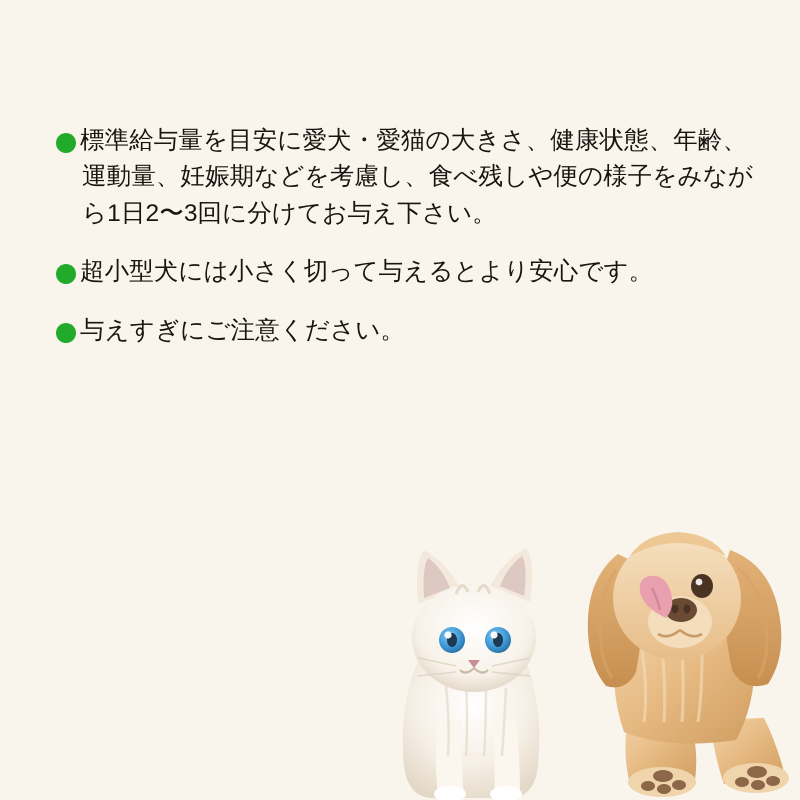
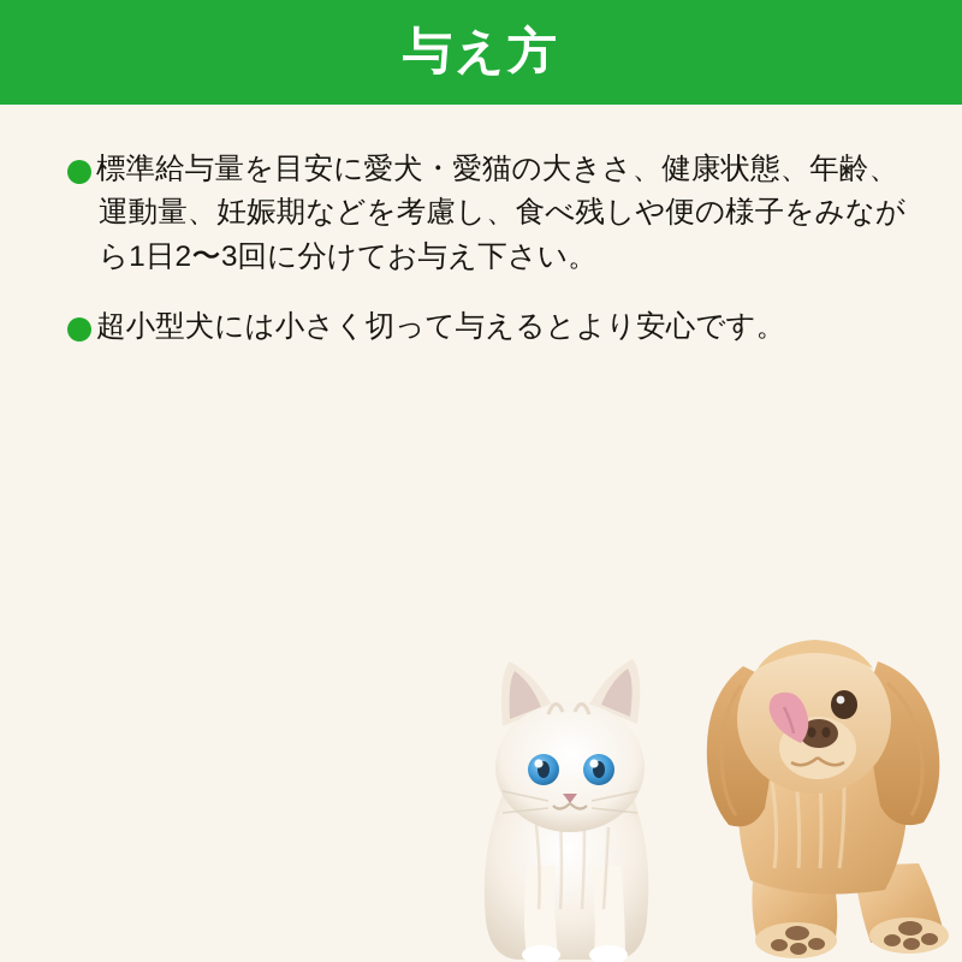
+ 与え方
  標準給与量を目安に愛犬・愛猫の大きさ、健康状態、年齢、運動量、妊娠期などを考慮し、食べ残しや便の様子をみながら1日2〜3回に分けてお与え下さい。
  超小型犬には小さく切って与えるとより安心です。
- 与えすぎにご注意ください。
